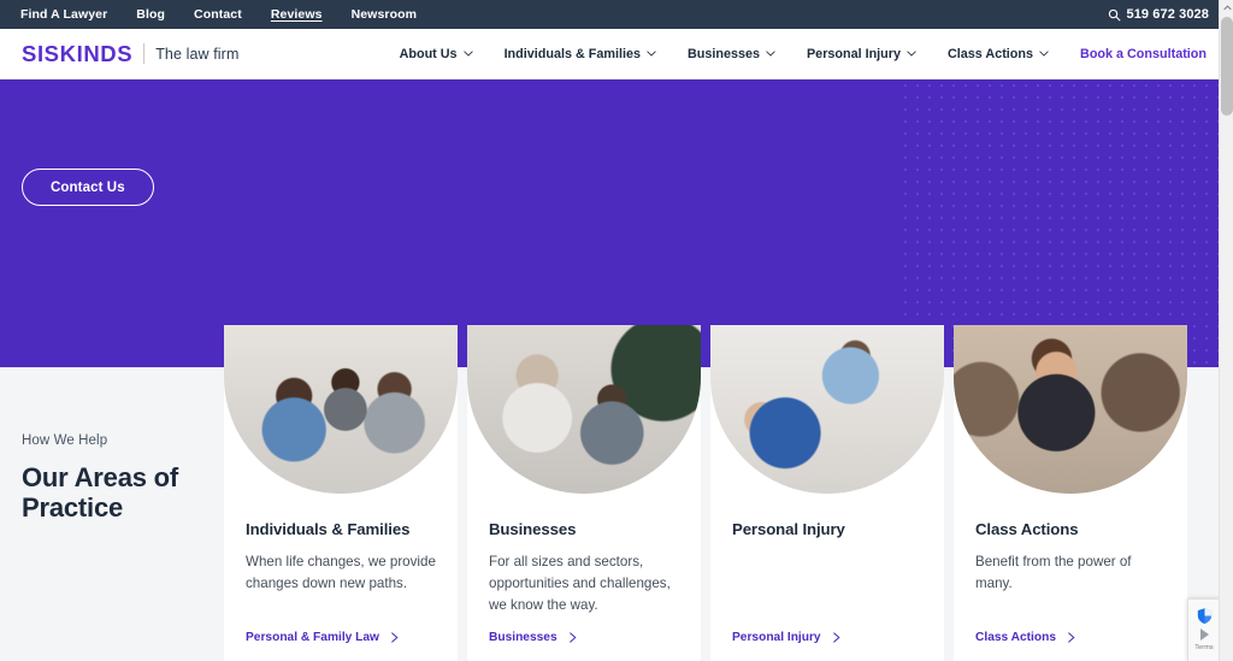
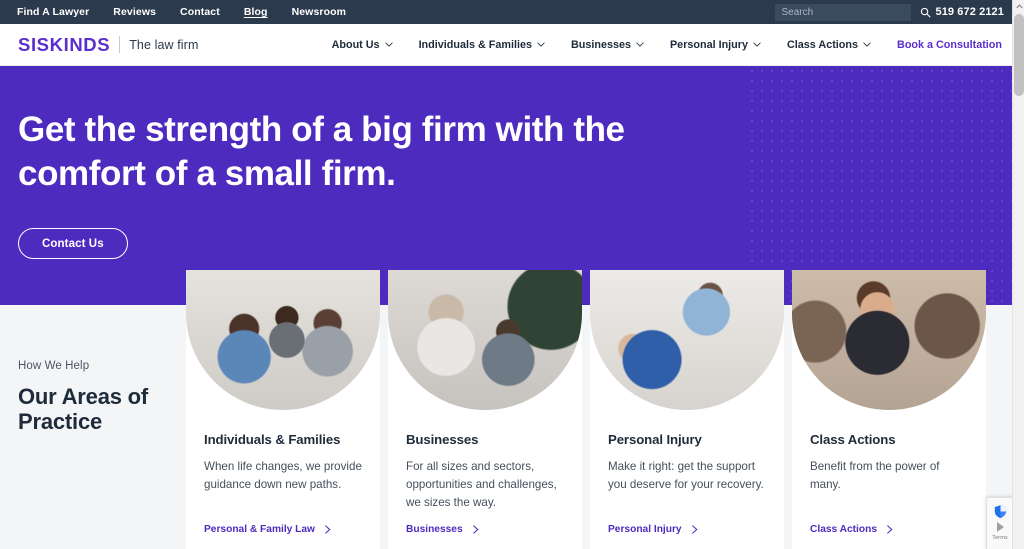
  Find A Lawyer
- Blog
+ Reviews
  Contact
- Reviews
+ Blog
  Newsroom
+ Search
- 519 672 3028
+ 519 672 2121
  SISKINDS
  The law firm
  About Us
  Individuals & Families
  Businesses
  Personal Injury
  Class Actions
  Book a Consultation
+ Get the strength of a big firm with the comfort of a small firm.
  Contact Us
  How We Help
  Our Areas of Practice
  Individuals & Families
- When life changes, we provide changes down new paths.
+ When life changes, we provide guidance down new paths.
  Personal & Family Law
  Businesses
- For all sizes and sectors, opportunities and challenges, we know the way.
+ For all sizes and sectors, opportunities and challenges, we sizes the way.
  Businesses
  Personal Injury
+ Make it right: get the support you deserve for your recovery.
  Personal Injury
  Class Actions
  Benefit from the power of many.
  Class Actions
